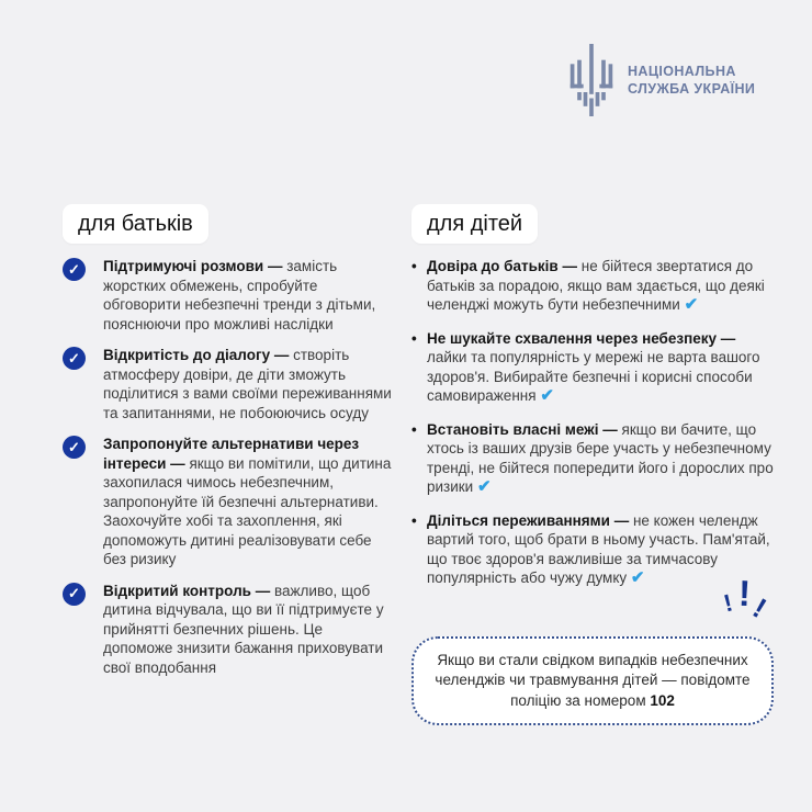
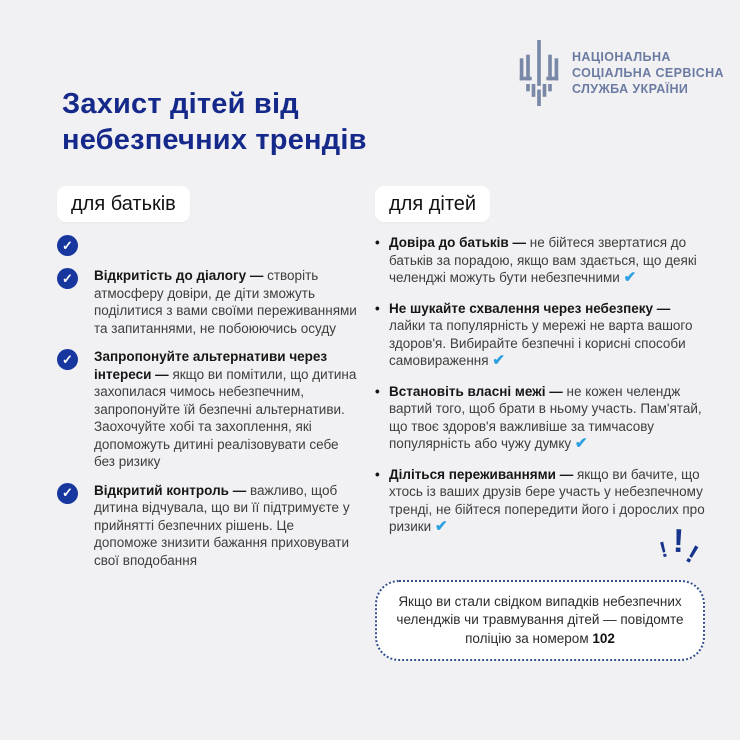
  НАЦІОНАЛЬНА
+ СОЦІАЛЬНА СЕРВІСНА
  СЛУЖБА УКРАЇНИ
+ Захист дітей від
+ небезпечних трендів
  для батьків
  ✓
- Підтримуючі розмови — замість жорстких обмежень, спробуйте обговорити небезпечні тренди з дітьми, пояснюючи про можливі наслідки
  ✓
  Відкритість до діалогу — створіть атмосферу довіри, де діти зможуть поділитися з вами своїми переживаннями та запитаннями, не побоюючись осуду
  ✓
  Запропонуйте альтернативи через інтереси — якщо ви помітили, що дитина захопилася чимось небезпечним, запропонуйте їй безпечні альтернативи. Заохочуйте хобі та захоплення, які допоможуть дитині реалізовувати себе без ризику
  ✓
  Відкритий контроль — важливо, щоб дитина відчувала, що ви її підтримуєте у прийнятті безпечних рішень. Це допоможе знизити бажання приховувати свої вподобання
  для дітей
  •
  Довіра до батьків — не бійтеся звертатися до батьків за порадою, якщо вам здається, що деякі челенджі можуть бути небезпечними ✔
  •
  Не шукайте схвалення через небезпеку — лайки та популярність у мережі не варта вашого здоров'я. Вибирайте безпечні і корисні способи самовираження ✔
  •
- Встановіть власні межі — якщо ви бачите, що хтось із ваших друзів бере участь у небезпечному тренді, не бійтеся попередити його і дорослих про ризики ✔
+ Встановіть власні межі — не кожен челендж вартий того, щоб брати в ньому участь. Пам'ятай, що твоє здоров'я важливіше за тимчасову популярність або чужу думку ✔
  •
- Діліться переживаннями — не кожен челендж вартий того, щоб брати в ньому участь. Пам'ятай, що твоє здоров'я важливіше за тимчасову популярність або чужу думку ✔
+ Діліться переживаннями — якщо ви бачите, що хтось із ваших друзів бере участь у небезпечному тренді, не бійтеся попередити його і дорослих про ризики ✔
  Якщо ви стали свідком випадків небезпечних челенджів чи травмування дітей — повідомте поліцію за номером 102
